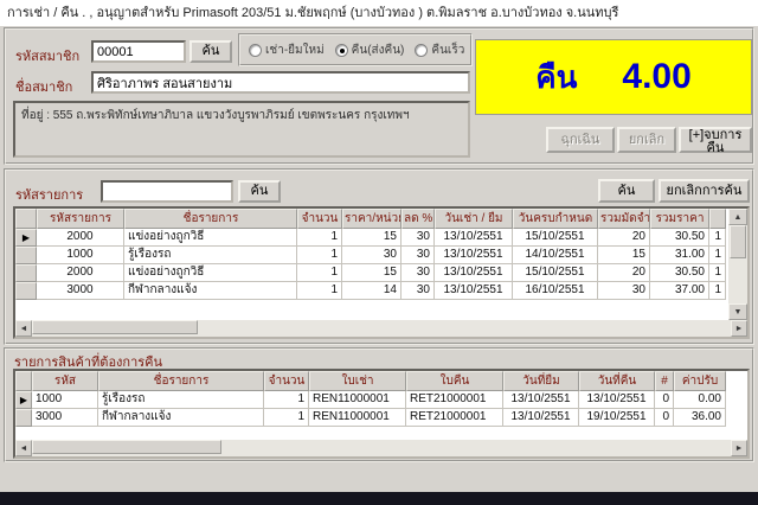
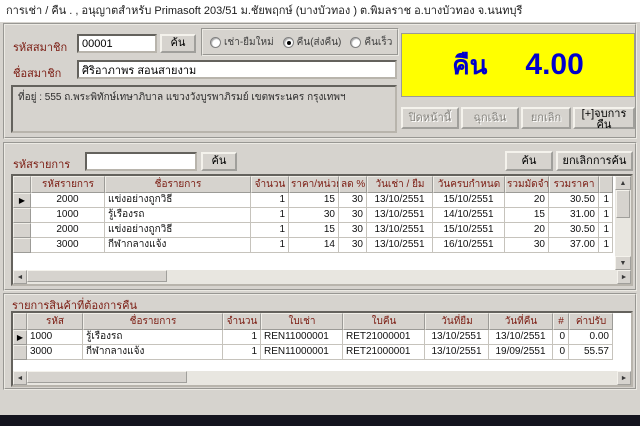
  การเช่า / คืน . , อนุญาตสำหรับ Primasoft 203/51 ม.ชัยพฤกษ์ (บางบัวทอง ) ต.พิมลราช อ.บางบัวทอง จ.นนทบุรี
  รหัสสมาชิก
  00001
  ค้น
  เช่า-ยืมใหม่
  คืน(ส่งคืน)
  คืนเร็ว
  ชื่อสมาชิก
  ศิริอาภาพร สอนสายงาม
  ที่อยู่ : 555 ถ.พระพิทักษ์เทษาภิบาล แขวงวังบูรพาภิรมย์ เขตพระนคร กรุงเทพฯ
  คืน
  4.00
+ ปิดหน้านี้
  ฉุกเฉิน
  ยกเลิก
  [+]จบการคืน
  รหัสรายการ
  ค้น
  ค้น
  ยกเลิกการค้น
  รหัสรายการ
  ชื่อรายการ
  จำนวน
  ราคา/หน่ว
  ลด %
  วันเช่า / ยืม
  วันครบกำหนด
  รวมมัดจำ
  รวมราคา
  ▶
  2000
  แข่งอย่างถูกวิธี
  1
  15
  30
  13/10/2551
  15/10/2551
  20
  30.50
  1
  1000
  รู้เรื่องรถ
  1
  30
  30
  13/10/2551
  14/10/2551
  15
  31.00
  1
  2000
  แข่งอย่างถูกวิธี
  1
  15
  30
  13/10/2551
  15/10/2551
  20
  30.50
  1
  3000
  กีฬากลางแจ้ง
  1
  14
  30
  13/10/2551
  16/10/2551
  30
  37.00
  1
  รายการสินค้าที่ต้องการคืน
  รหัส
  ชื่อรายการ
  จำนวน
  ใบเช่า
  ใบคืน
  วันที่ยืม
  วันที่คืน
  #
  ค่าปรับ
  ▶
  1000
  รู้เรื่องรถ
  1
  REN11000001
  RET21000001
  13/10/2551
  13/10/2551
  0
  0.00
  3000
  กีฬากลางแจ้ง
  1
  REN11000001
  RET21000001
  13/10/2551
- 19/10/2551
+ 19/09/2551
  0
- 36.00
+ 55.57
